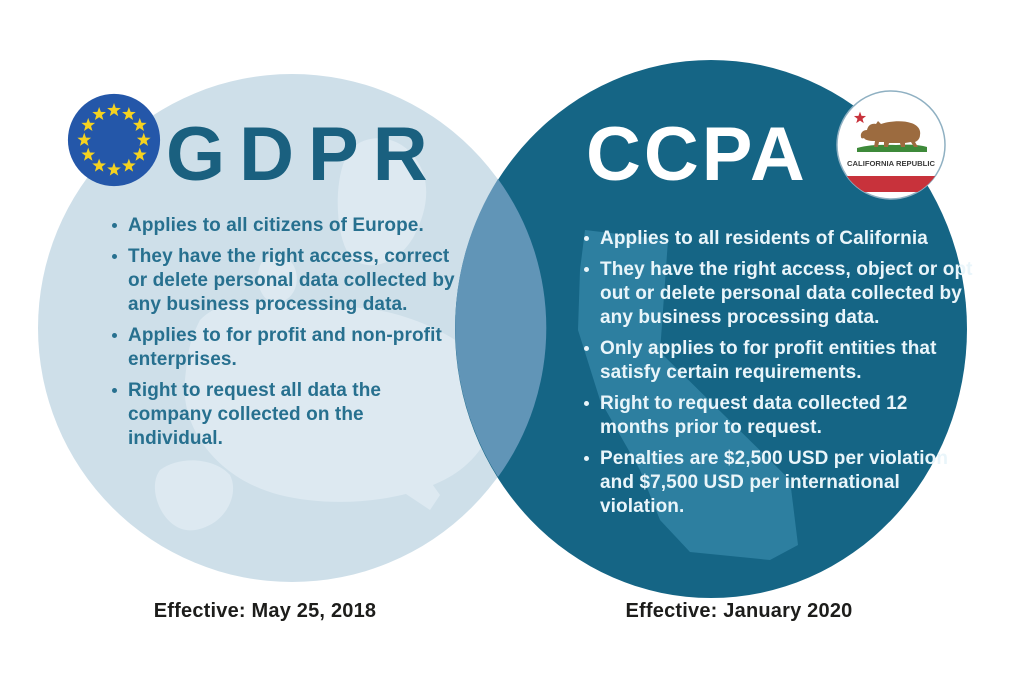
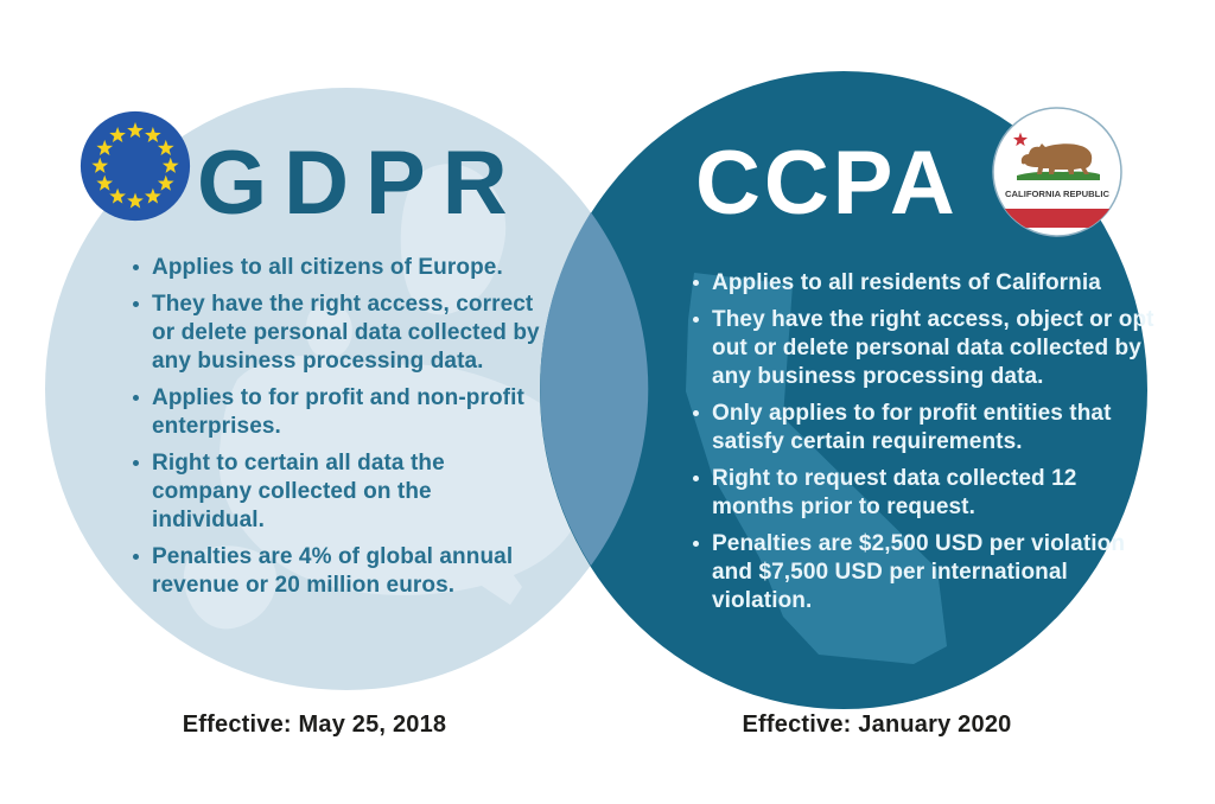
  GDPR
  CCPA
  Applies to all citizens of Europe.
  They have the right access, correct or delete personal data collected by any business processing data.
  Applies to for profit and non-profit enterprises.
- Right to request all data the company collected on the individual.
+ Right to certain all data the company collected on the individual.
+ Penalties are 4% of global annual revenue or 20 million euros.
  Applies to all residents of California
  They have the right access, object or opt out or delete personal data collected by any business processing data.
  Only applies to for profit entities that satisfy certain requirements.
  Right to request data collected 12 months prior to request.
  Penalties are $2,500 USD per violation and $7,500 USD per international violation.
  Effective: May 25, 2018
  Effective: January 2020
